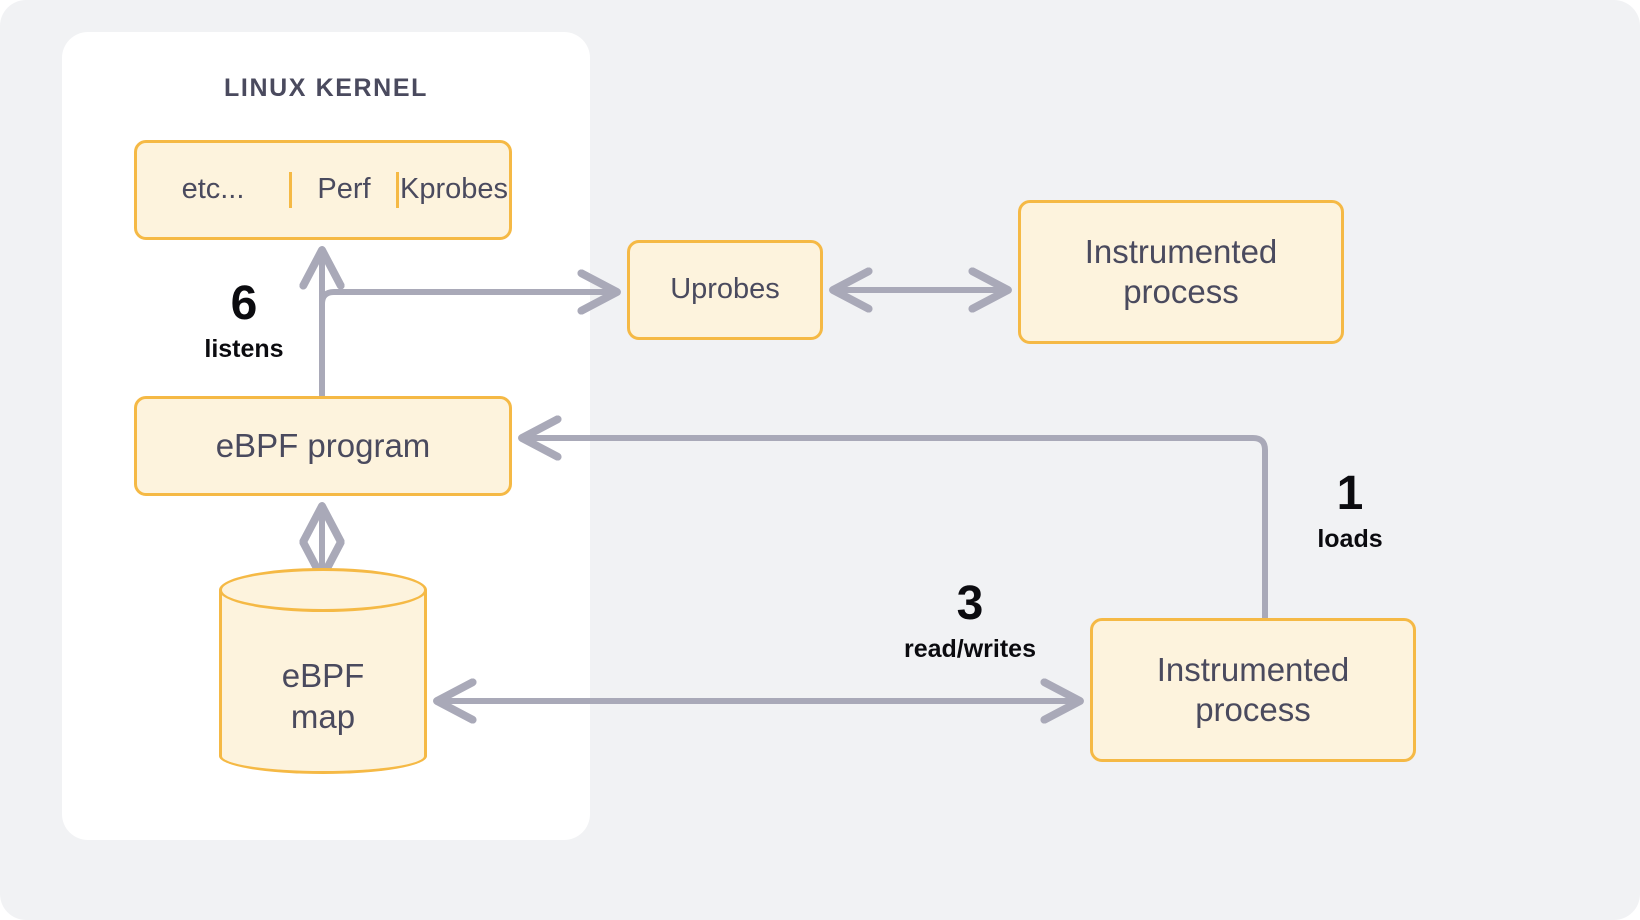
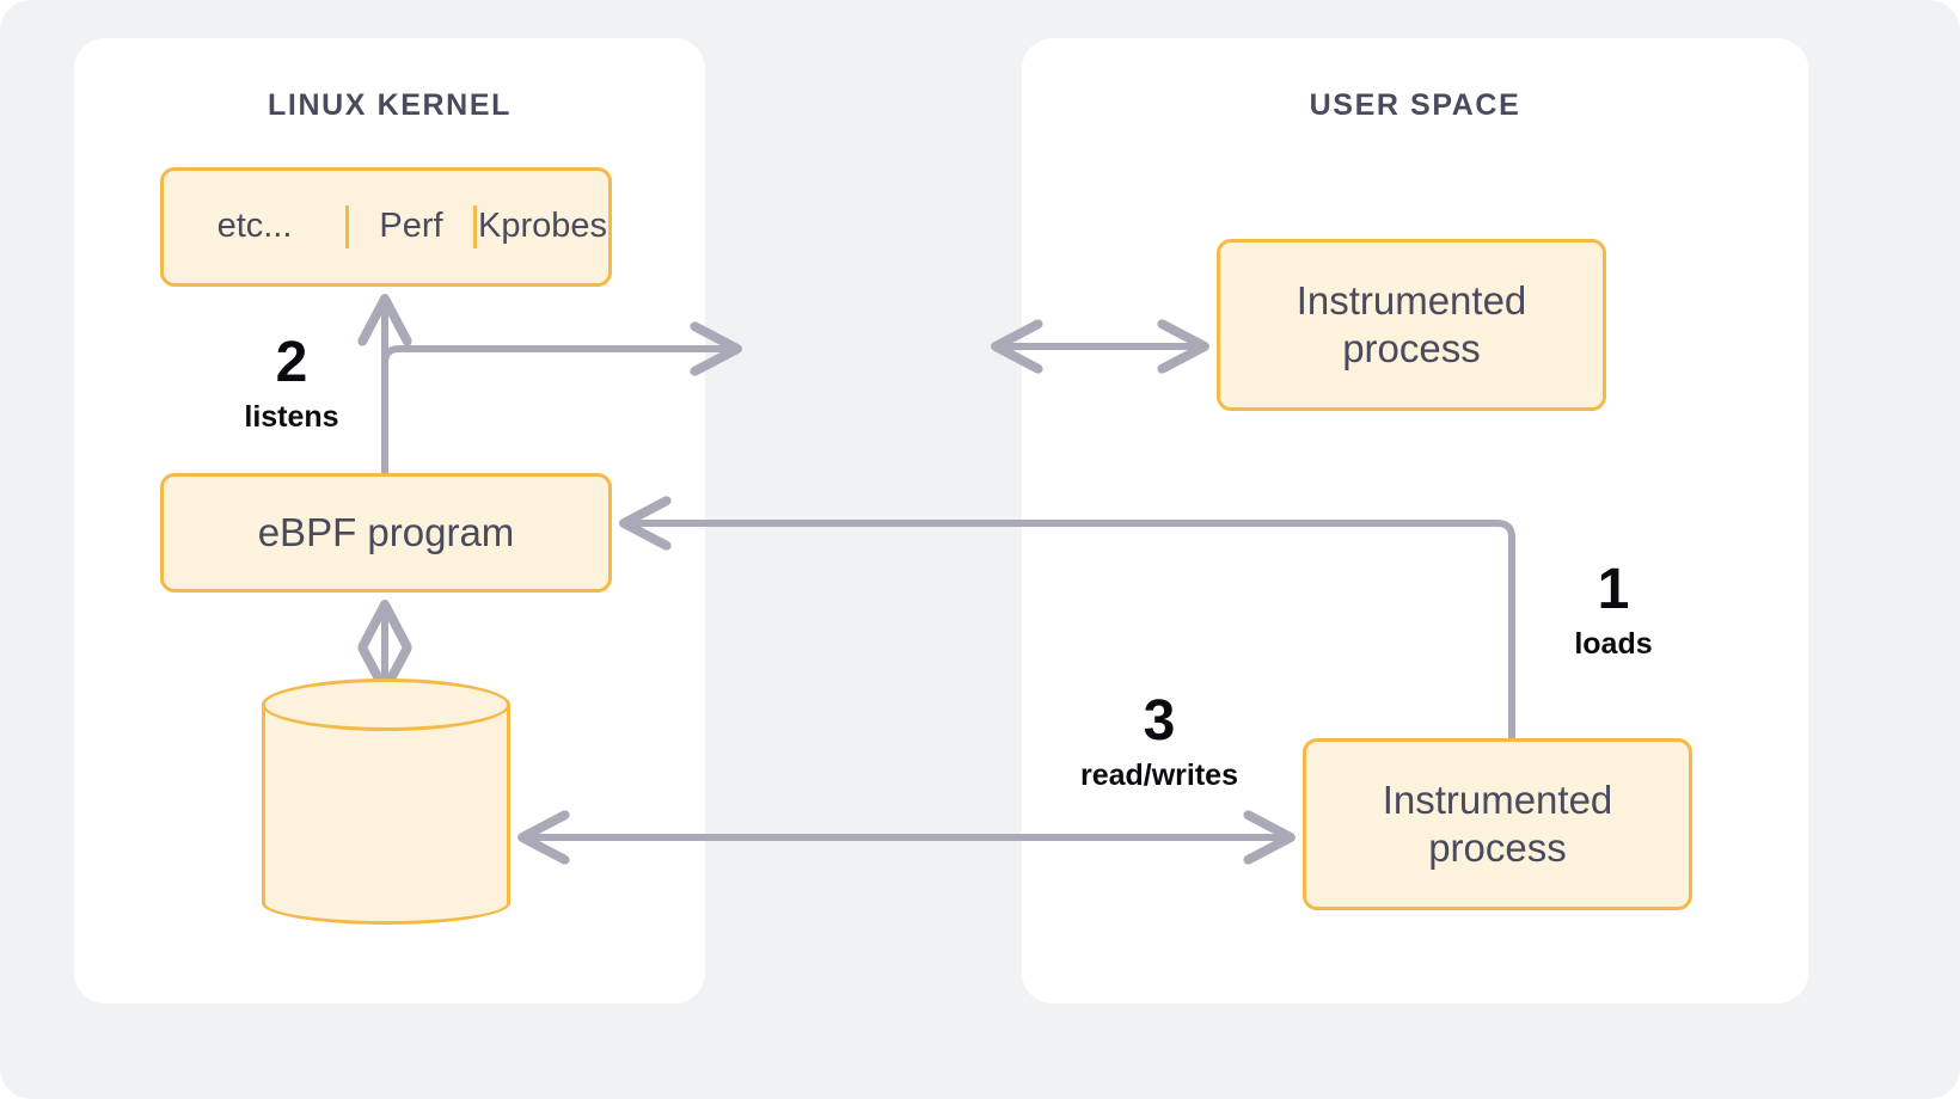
  LINUX KERNEL
+ USER SPACE
  etc...
  Perf
  Kprobes
  eBPF program
- eBPF
- map
- Uprobes
  Instrumented
  process
  Instrumented
  process
  1
  loads
- 6
+ 2
  listens
  3
  read/writes
